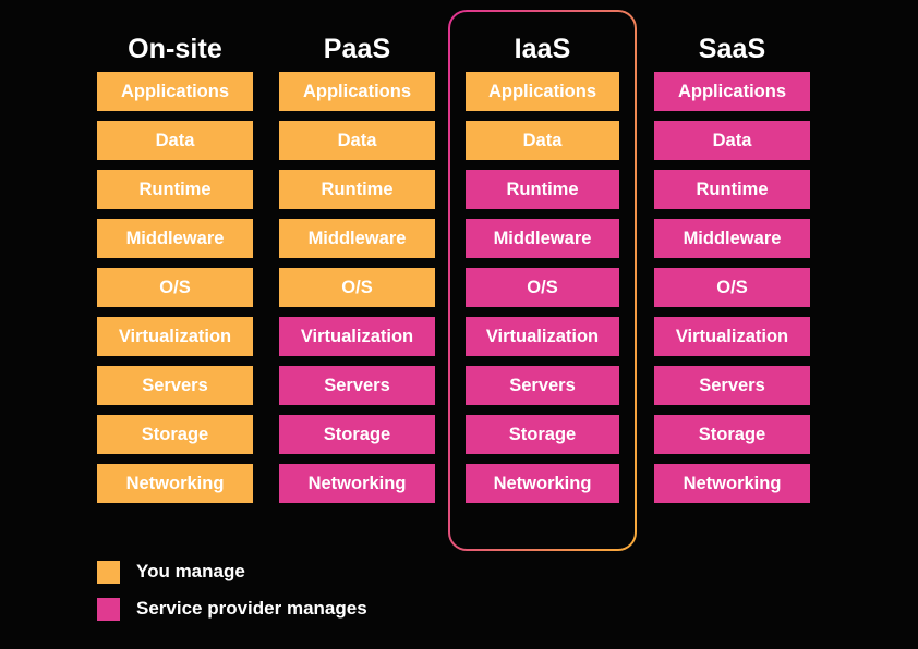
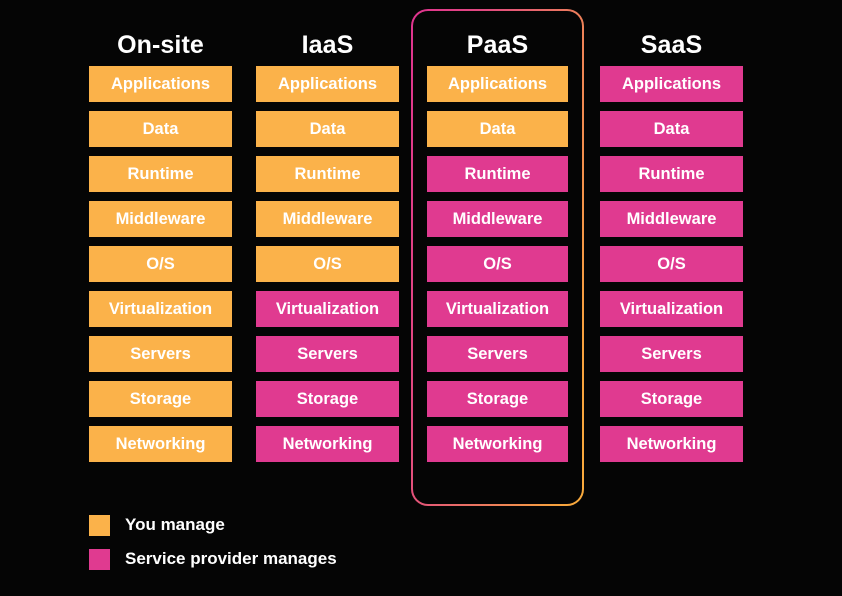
  On-site
  Applications
  Data
  Runtime
  Middleware
  O/S
  Virtualization
  Servers
  Storage
  Networking
- PaaS
+ IaaS
  Applications
  Data
  Runtime
  Middleware
  O/S
  Virtualization
  Servers
  Storage
  Networking
- IaaS
+ PaaS
  Applications
  Data
  Runtime
  Middleware
  O/S
  Virtualization
  Servers
  Storage
  Networking
  SaaS
  Applications
  Data
  Runtime
  Middleware
  O/S
  Virtualization
  Servers
  Storage
  Networking
  You manage
  Service provider manages
